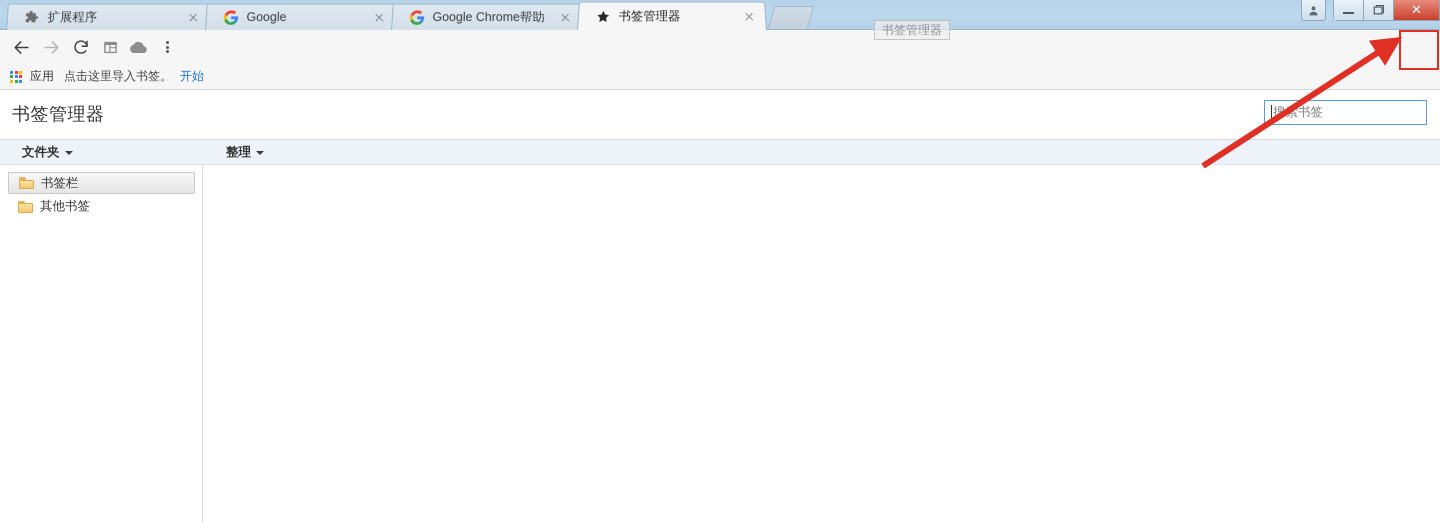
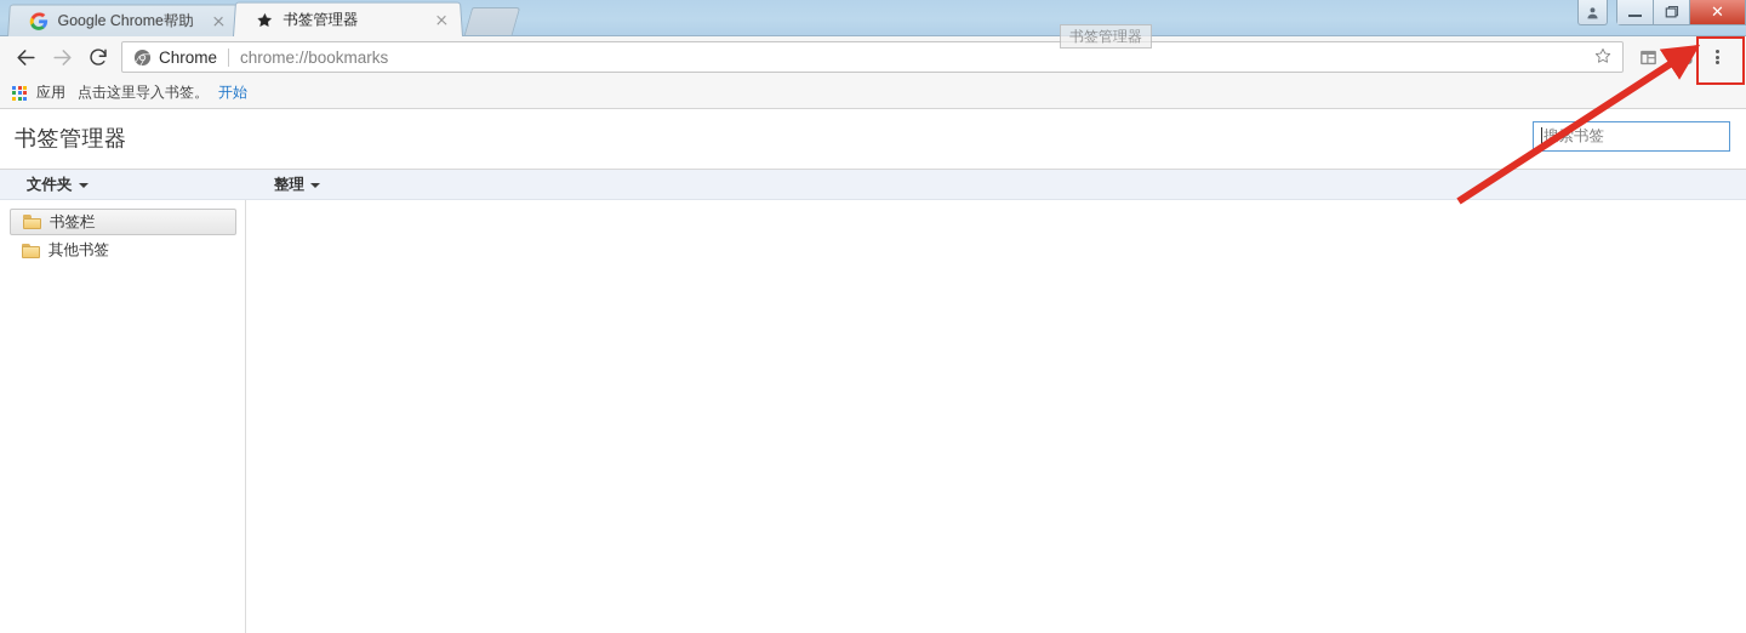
- 扩展程序
- Google
  Google Chrome帮助
  书签管理器
  书签管理器
  ✕
+ Chrome
+ chrome://bookmarks
  应用
  点击这里导入书签。
  开始
  书签管理器
  搜书签
  文件夹
  整理
  书签栏
  其他书签
